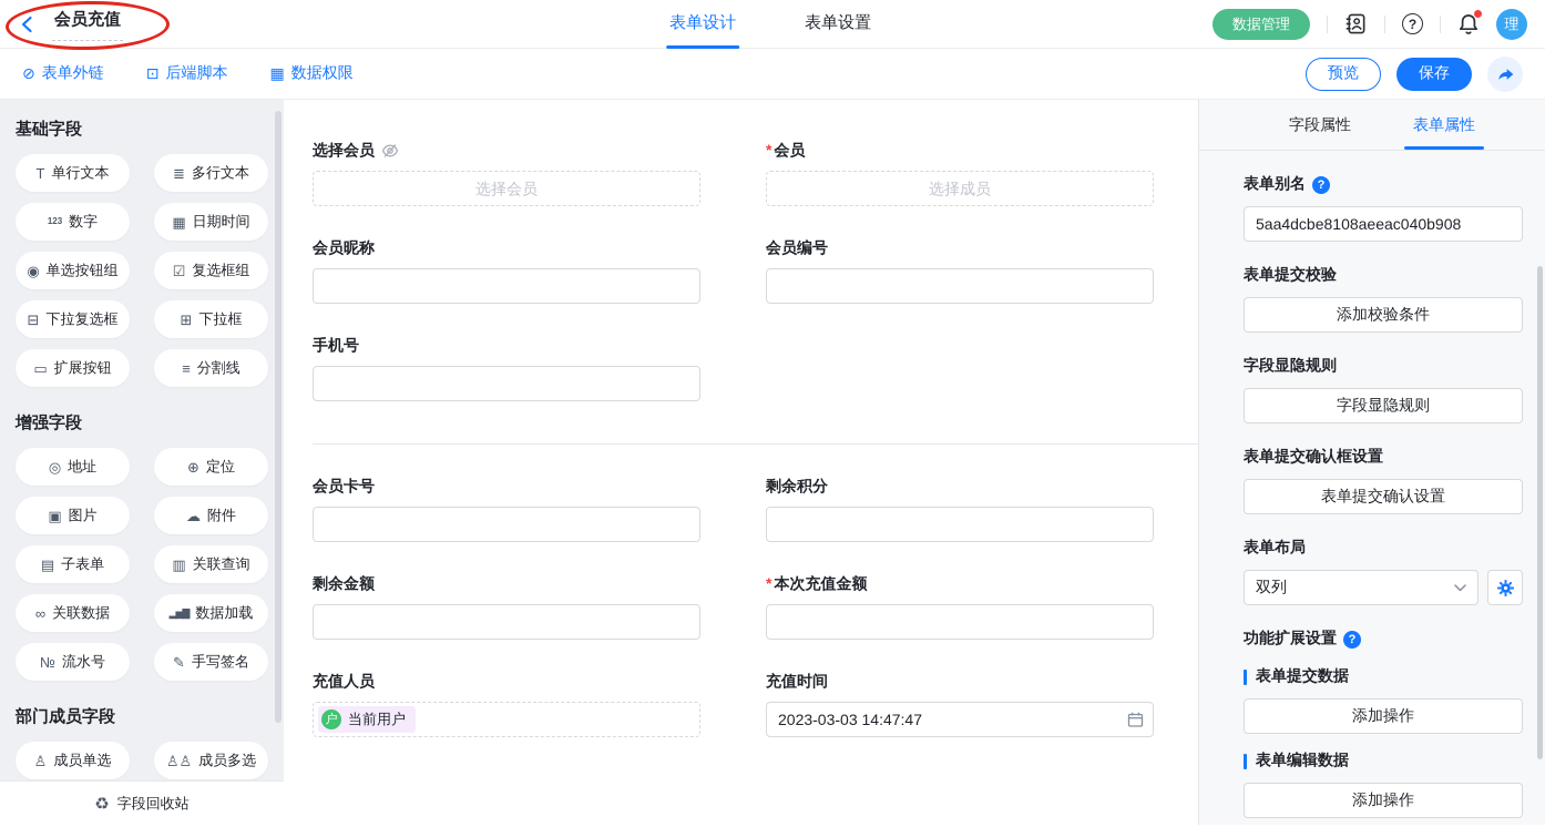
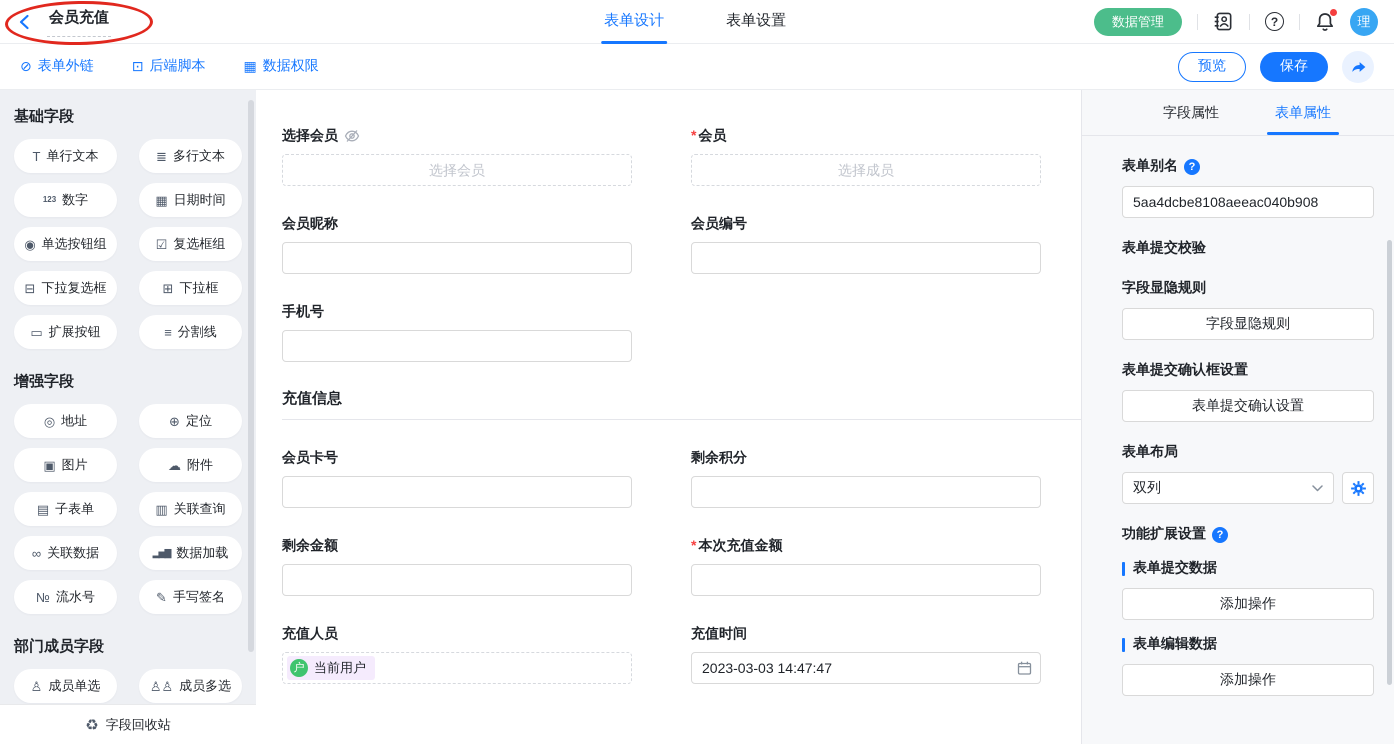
  会员充值
  表单设计
  表单设置
  数据管理
  ?
  理
  ⊘
  表单外链
  ⊡
  后端脚本
  ▦
  数据权限
  预览
  保存
  基础字段
  T
  单行文本
  ≣
  多行文本
  123
  数字
  ▦
  日期时间
  ◉
  单选按钮组
  ☑
  复选框组
  ⊟
  下拉复选框
  ⊞
  下拉框
  ▭
  扩展按钮
  ≡
  分割线
  增强字段
  ◎
  地址
  ⊕
  定位
  ▣
  图片
  ☁
  附件
  ▤
  子表单
  ▥
  关联查询
  ∞
  关联数据
  ▂▅▇
  数据加载
  №
  流水号
  ✎
  手写签名
  部门成员字段
  ♙
  成员单选
  ♙♙
  成员多选
  ♻
  字段回收站
  选择会员
  选择会员
  * 会员
  选择成员
  会员昵称
  会员编号
  手机号
+ 充值信息
  会员卡号
  剩余积分
  剩余金额
  * 本次充值金额
  充值人员
  户
  当前用户
  充值时间
  2023-03-03 14:47:47
  字段属性
  表单属性
  表单别名
  ?
  5aa4dcbe8108aeeac040b908
  表单提交校验
- 添加校验条件
  字段显隐规则
  字段显隐规则
  表单提交确认框设置
  表单提交确认设置
  表单布局
  双列
  功能扩展设置
  ?
  表单提交数据
  添加操作
  表单编辑数据
  添加操作
